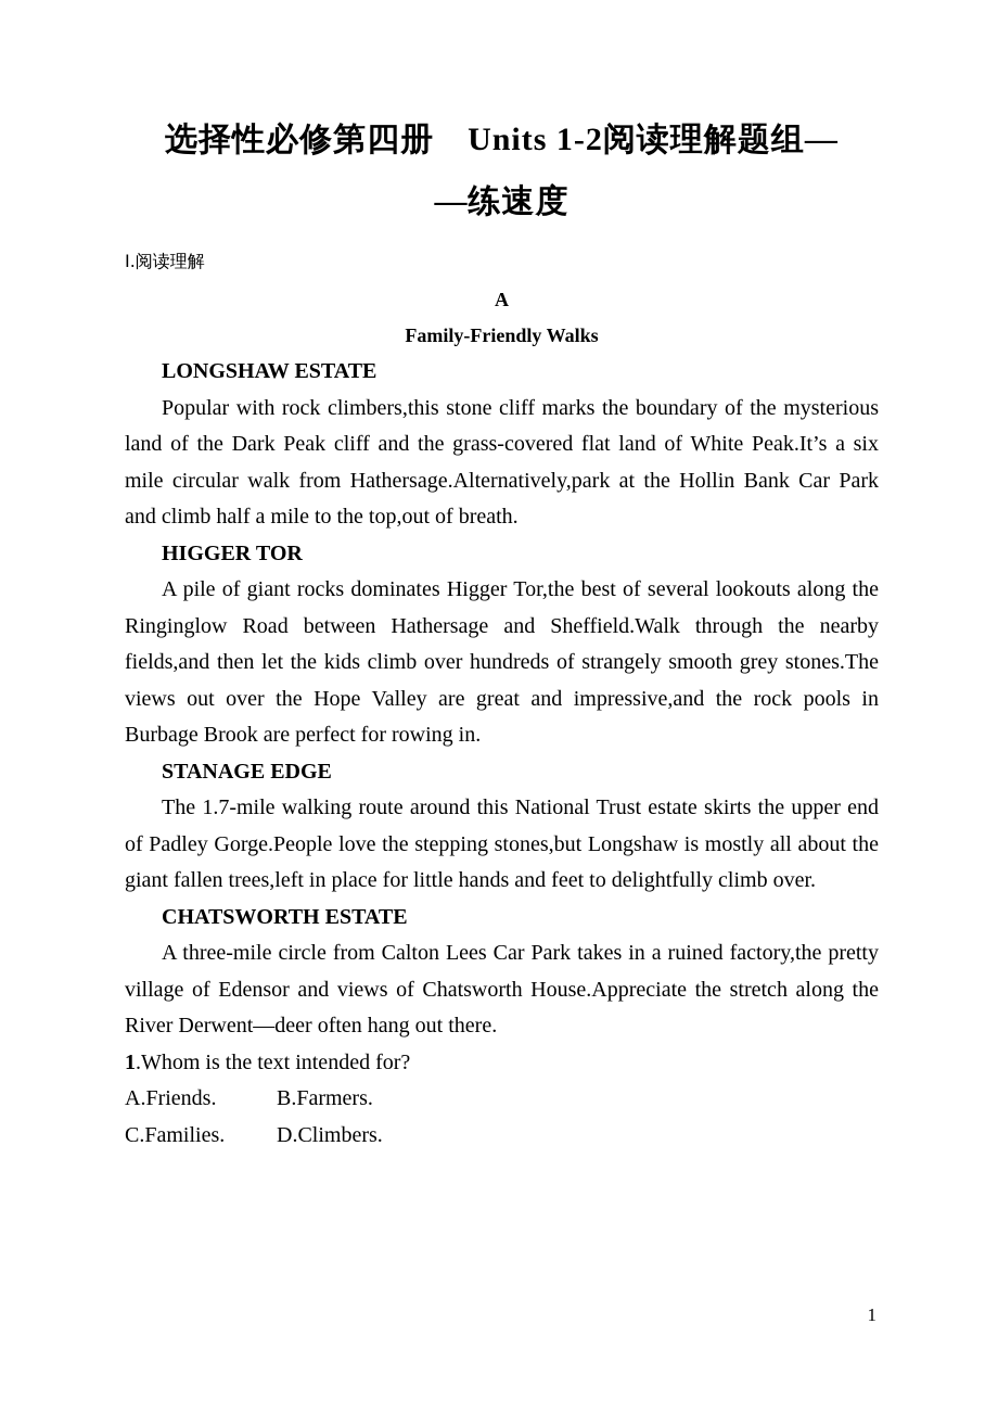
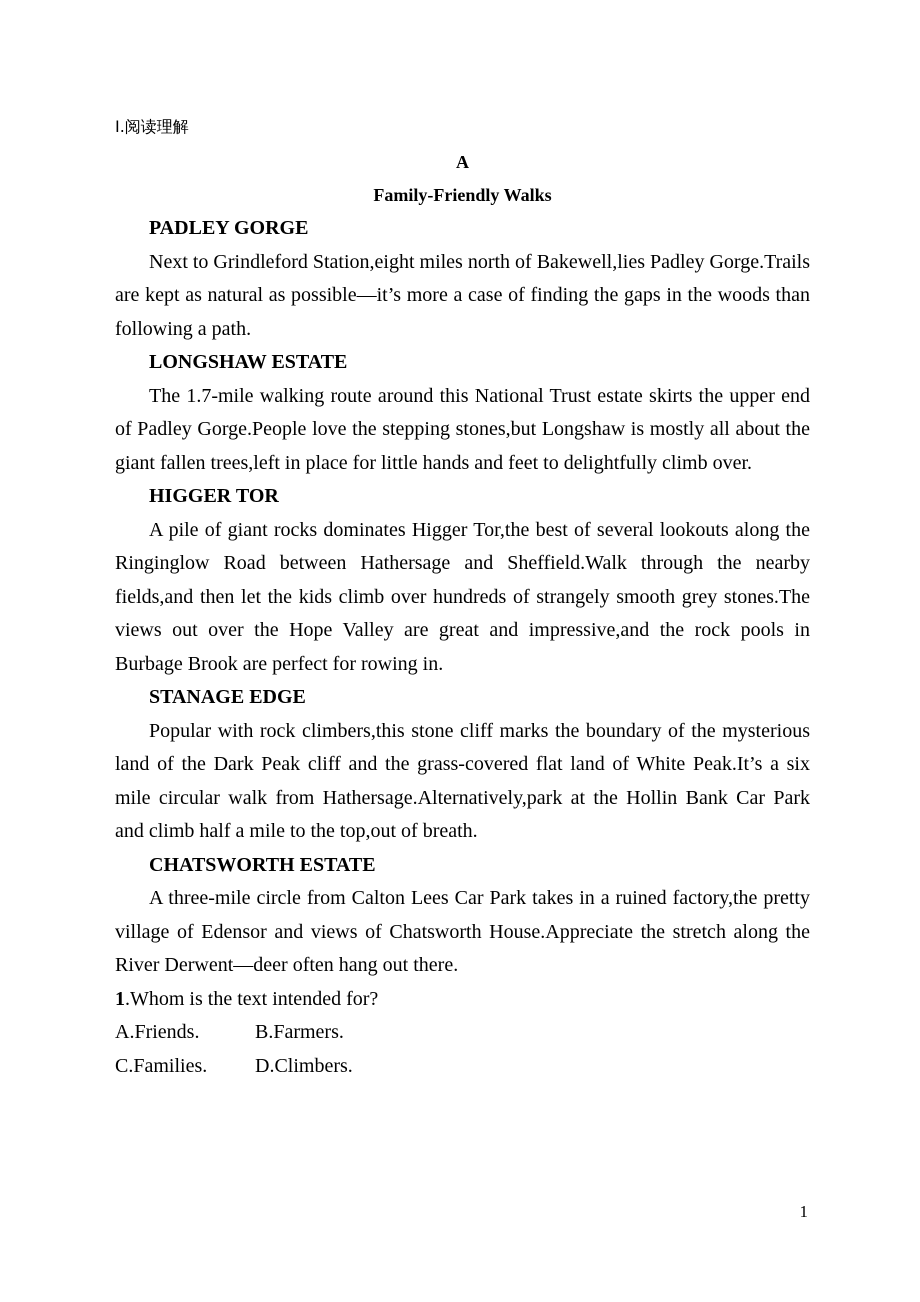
- 选择性必修第四册 Units 1-2阅读理解题组—
- —练速度
  Ⅰ.阅读理解
  A
  Family-Friendly Walks
+ PADLEY GORGE
+ Next to Grindleford Station,eight miles north of Bakewell,lies Padley Gorge.Trails are kept as natural as possible—it’s more a case of finding the gaps in the woods than following a path.
  LONGSHAW ESTATE
- Popular with rock climbers,this stone cliff marks the boundary of the mysterious land of the Dark Peak cliff and the grass-covered flat land of White Peak.It’s a six mile circular walk from Hathersage.Alternatively,park at the Hollin Bank Car Park and climb half a mile to the top,out of breath.
+ The 1.7-mile walking route around this National Trust estate skirts the upper end of Padley Gorge.People love the stepping stones,but Longshaw is mostly all about the giant fallen trees,left in place for little hands and feet to delightfully climb over.
  HIGGER TOR
  A pile of giant rocks dominates Higger Tor,the best of several lookouts along the Ringinglow Road between Hathersage and Sheffield.Walk through the nearby fields,and then let the kids climb over hundreds of strangely smooth grey stones.The views out over the Hope Valley are great and impressive,and the rock pools in Burbage Brook are perfect for rowing in.
  STANAGE EDGE
- The 1.7-mile walking route around this National Trust estate skirts the upper end of Padley Gorge.People love the stepping stones,but Longshaw is mostly all about the giant fallen trees,left in place for little hands and feet to delightfully climb over.
+ Popular with rock climbers,this stone cliff marks the boundary of the mysterious land of the Dark Peak cliff and the grass-covered flat land of White Peak.It’s a six mile circular walk from Hathersage.Alternatively,park at the Hollin Bank Car Park and climb half a mile to the top,out of breath.
  CHATSWORTH ESTATE
  A three-mile circle from Calton Lees Car Park takes in a ruined factory,the pretty village of Edensor and views of Chatsworth House.Appreciate the stretch along the River Derwent—deer often hang out there.
  1.Whom is the text intended for?
  A.Friends. B.Farmers.
  C.Families. D.Climbers.
  1
